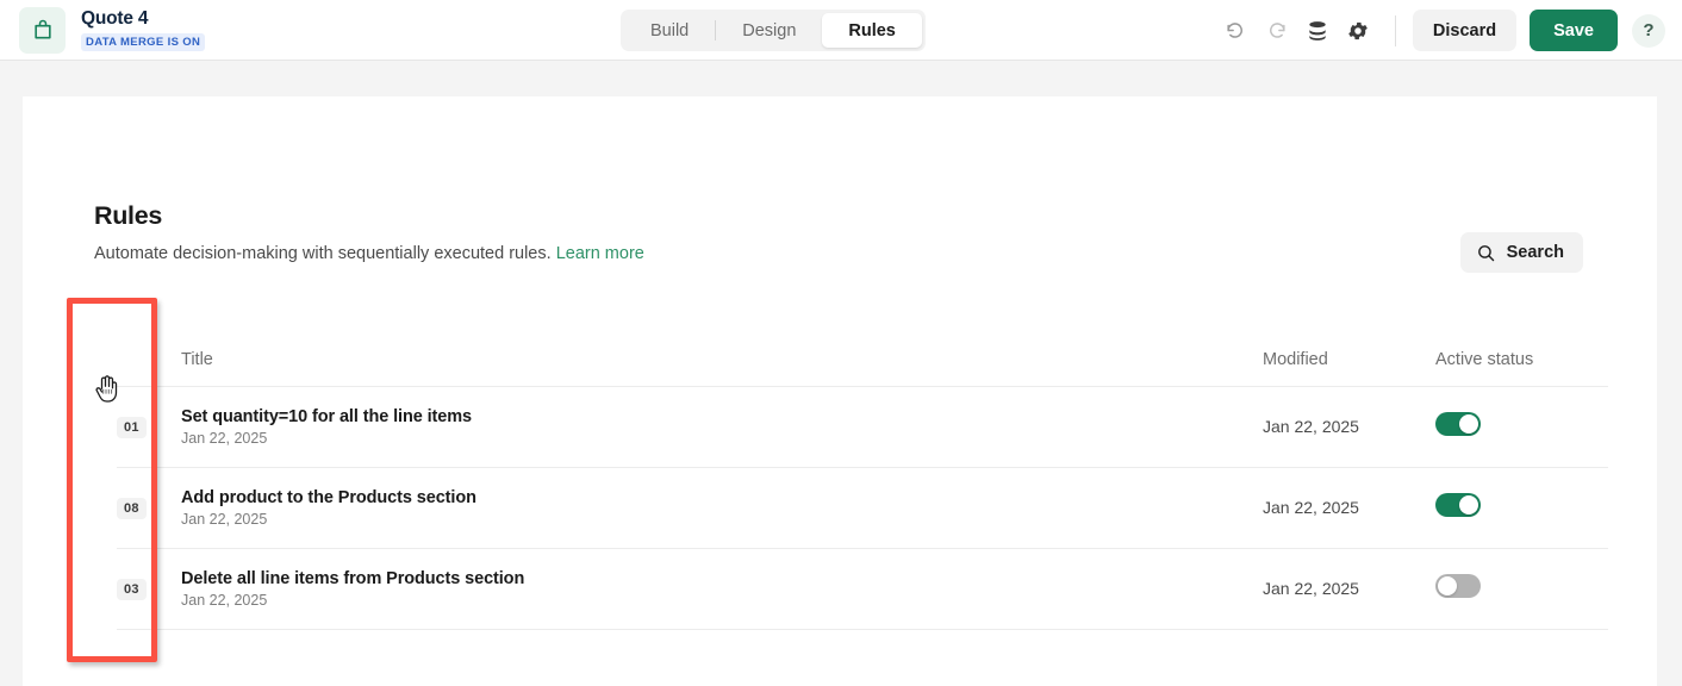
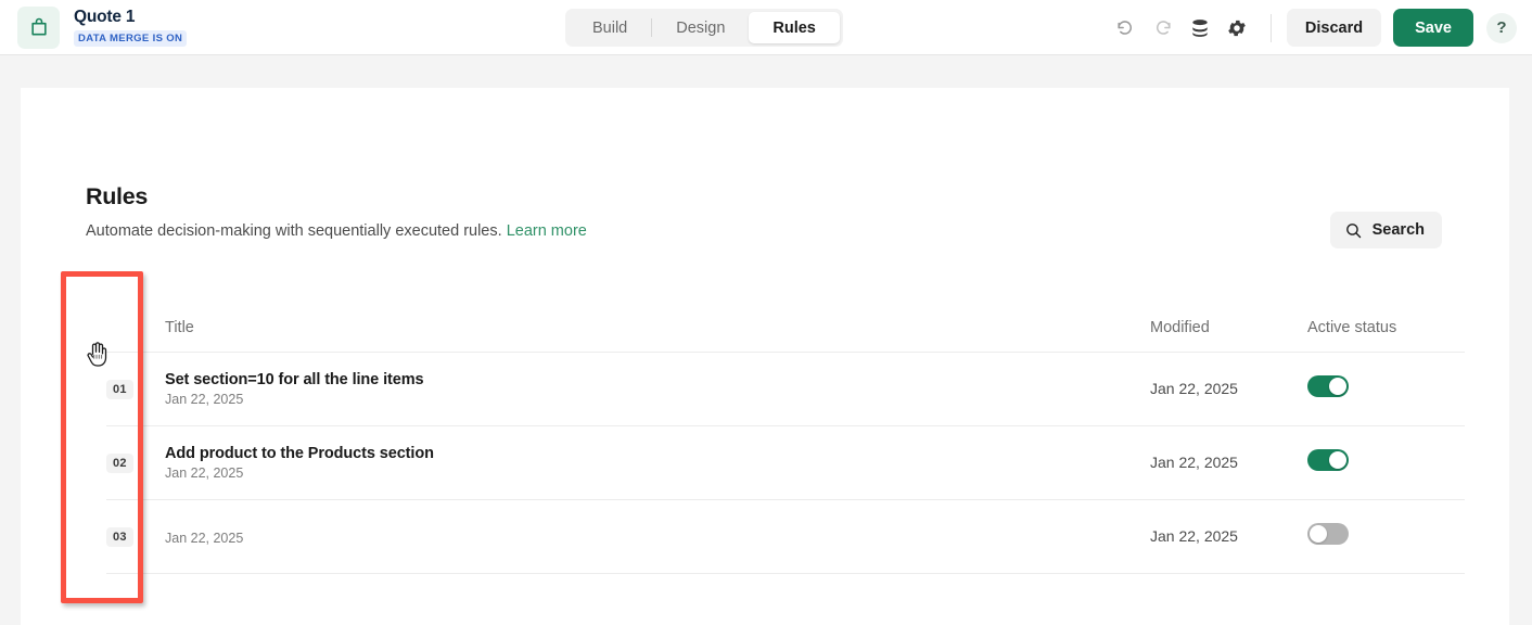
- Quote 4
+ Quote 1
  DATA MERGE IS ON
  Build
  Design
  Rules
  Discard
  Save
  ?
  Rules
  Automate decision-making with sequentially executed rules. Learn more
  Search
  Title
  Modified
  Active status
  01
- Set quantity=10 for all the line items
+ Set section=10 for all the line items
  Jan 22, 2025
  Jan 22, 2025
- 08
+ 02
  Add product to the Products section
  Jan 22, 2025
  Jan 22, 2025
  03
- Delete all line items from Products section
  Jan 22, 2025
  Jan 22, 2025
